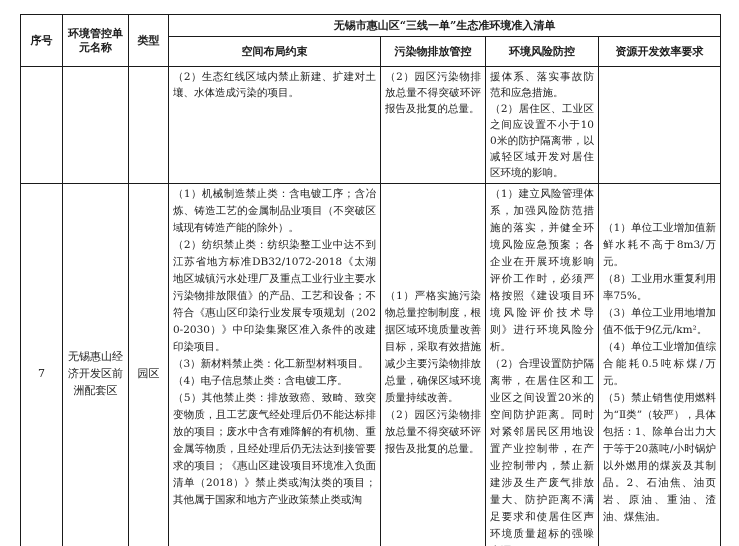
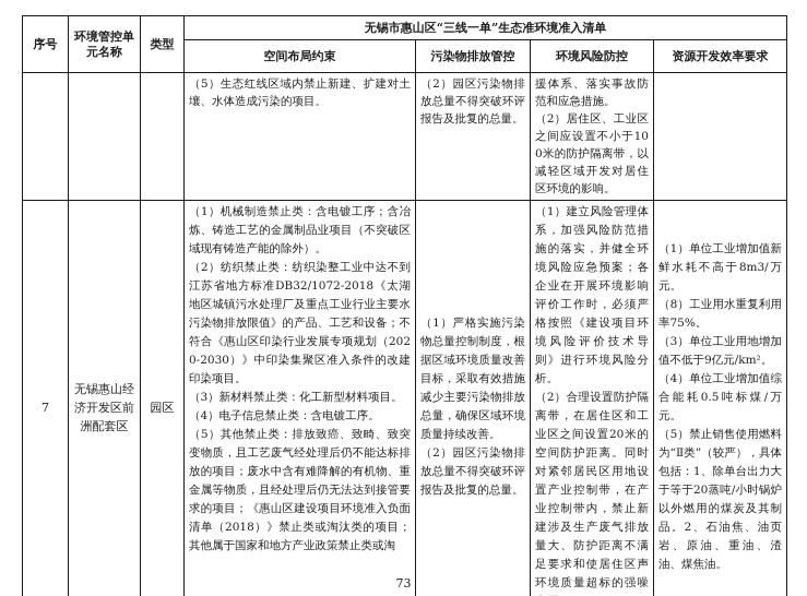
  序号	环境管控单元名称	类型	无锡市惠山区“三线一单”生态准环境准入清单
  空间布局约束	污染物排放管控	环境风险防控	资源开发效率要求
- 			（2）生态红线区域内禁止新建、扩建对土壤、水体造成污染的项目。	（2）园区污染物排放总量不得突破环评报告及批复的总量。	援体系、落实事故防范和应急措施。 （2）居住区、工业区之间应设置不小于100米的防护隔离带，以减轻区域开发对居住区环境的影响。
+ 			（5）生态红线区域内禁止新建、扩建对土壤、水体造成污染的项目。	（2）园区污染物排放总量不得突破环评报告及批复的总量。	援体系、落实事故防范和应急措施。 （2）居住区、工业区之间应设置不小于100米的防护隔离带，以减轻区域开发对居住区环境的影响。
  7	无锡惠山经济开发区前洲配套区	园区	（1）机械制造禁止类：含电镀工序；含冶炼、铸造工艺的金属制品业项目（不突破区域现有铸造产能的除外）。 （2）纺织禁止类：纺织染整工业中达不到江苏省地方标准DB32/1072-2018《太湖地区城镇污水处理厂及重点工业行业主要水污染物排放限值》的产品、工艺和设备；不符合《惠山区印染行业发展专项规划（2020-2030）》中印染集聚区准入条件的改建印染项目。 （3）新材料禁止类：化工新型材料项目。 （4）电子信息禁止类：含电镀工序。 （5）其他禁止类：排放致癌、致畸、致突变物质，且工艺废气经处理后仍不能达标排放的项目；废水中含有难降解的有机物、重金属等物质，且经处理后仍无法达到接管要求的项目；《惠山区建设项目环境准入负面清单（2018）》禁止类或淘汰类的项目；其他属于国家和地方产业政策禁止类或淘	（1）严格实施污染物总量控制制度，根据区域环境质量改善目标，采取有效措施减少主要污染物排放总量，确保区域环境质量持续改善。 （2）园区污染物排放总量不得突破环评报告及批复的总量。	（1）建立风险管理体系，加强风险防范措施的落实，并健全环境风险应急预案；各企业在开展环境影响评价工作时，必须严格按照《建设项目环境风险评价技术导则》进行环境风险分析。 （2）合理设置防护隔离带，在居住区和工业区之间设置20米的空间防护距离。同时对紧邻居民区用地设置产业控制带，在产业控制带内，禁止新建涉及生产废气排放量大、防护距离不满足要求和使居住区声环境质量超标的强噪	（1）单位工业增加值新鲜水耗不高于8m3/万元。 （8）工业用水重复利用率75%。 （3）单位工业用地增加值不低于9亿元/km²。 （4）单位工业增加值综合能耗0.5吨标煤/万元。 （5）禁止销售使用燃料为“Ⅱ类”（较严），具体包括：1、除单台出力大于等于20蒸吨/小时锅炉以外燃用的煤炭及其制品。2、石油焦、油页岩、原油、重油、渣油、煤焦油。
+ 73
